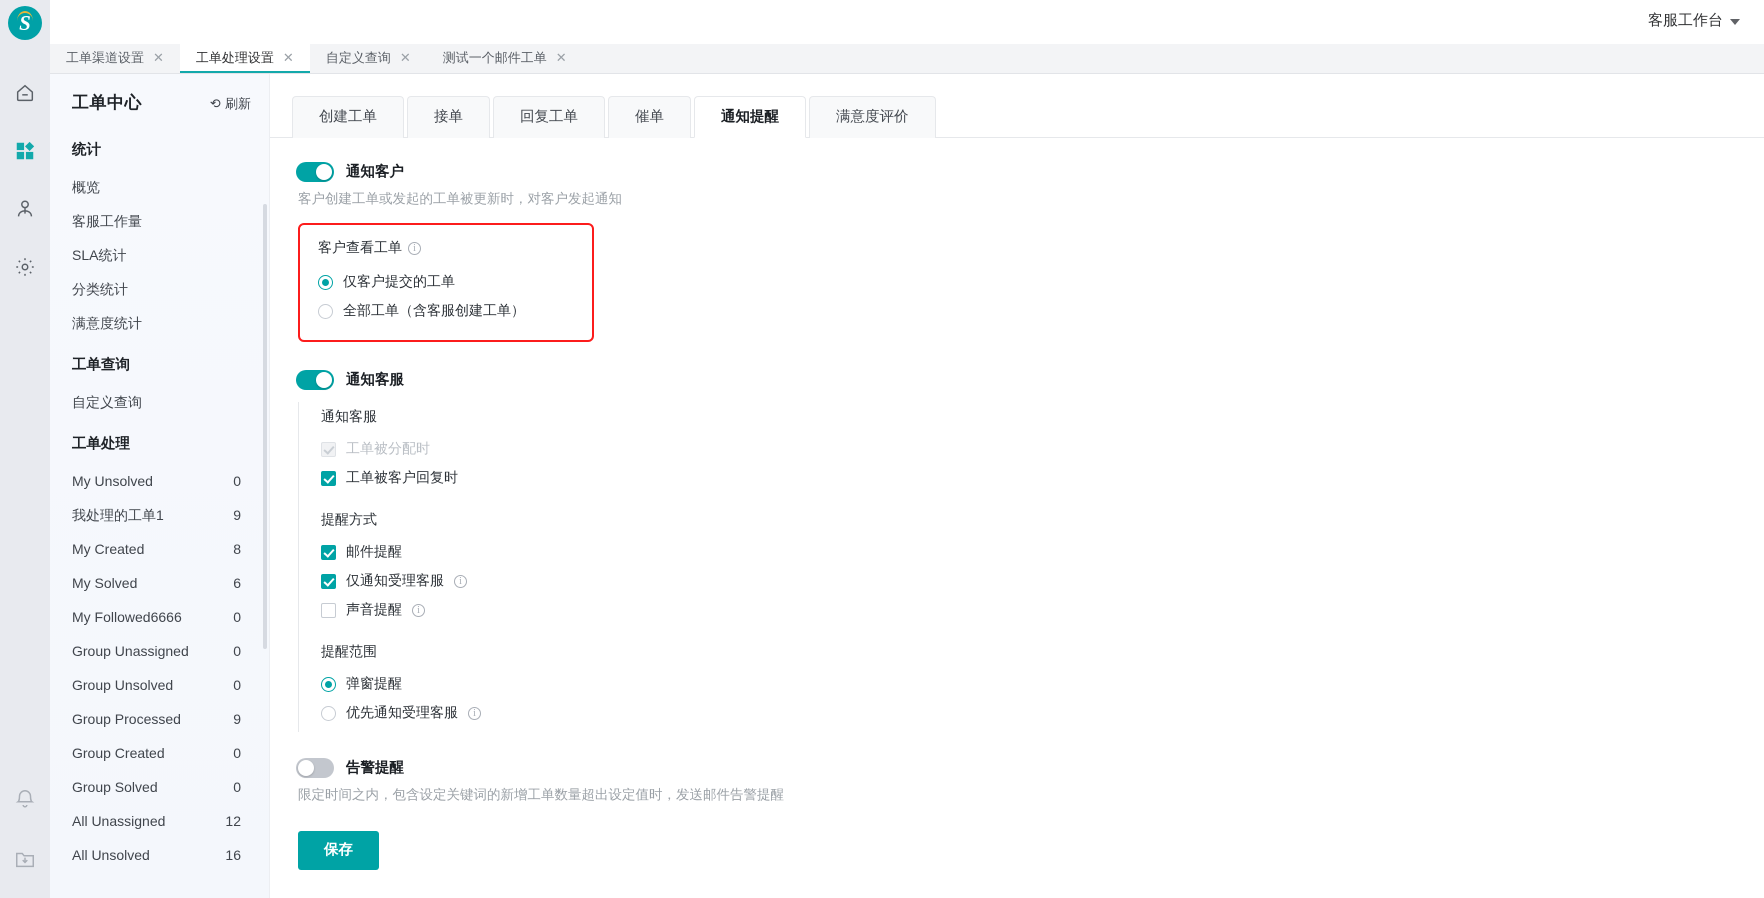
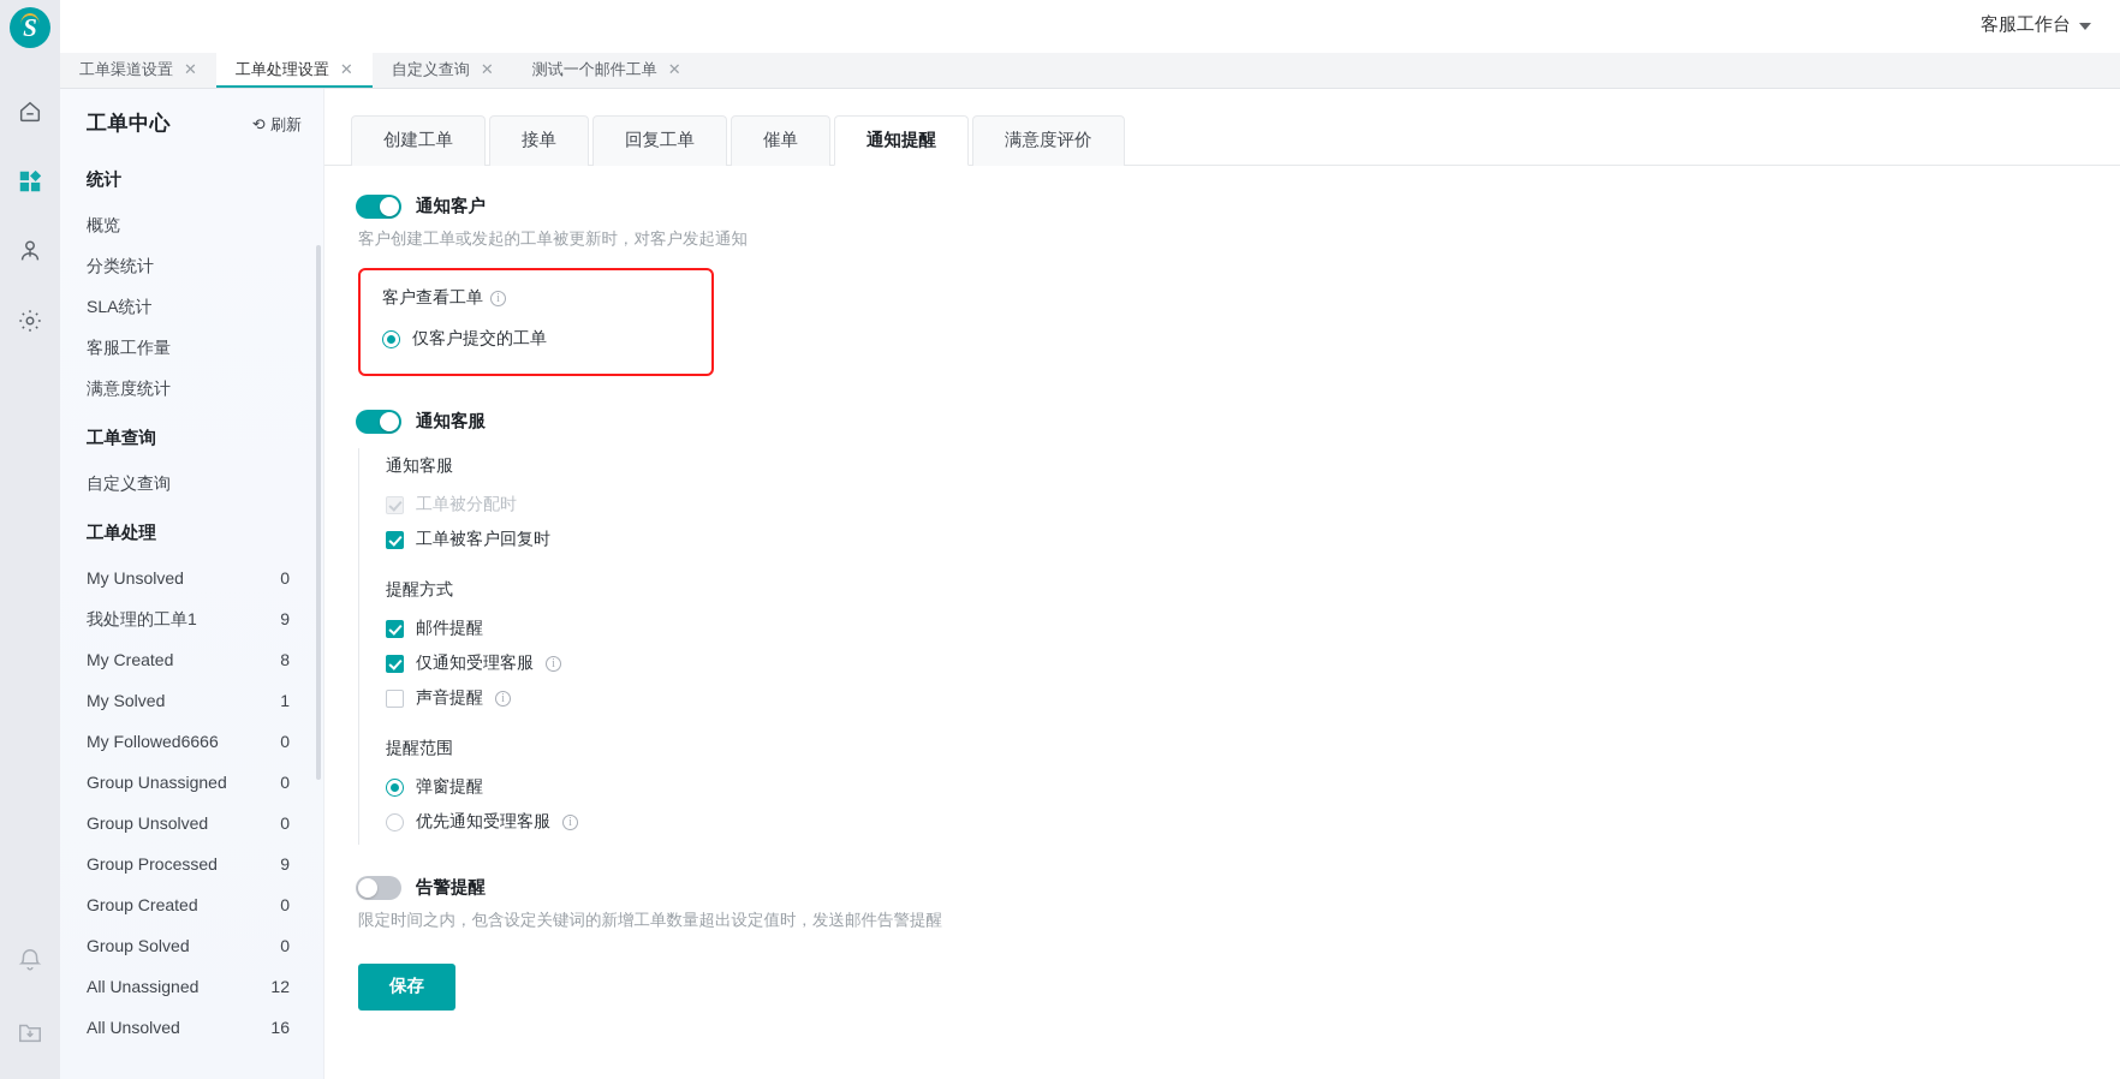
  S
  客服工作台
  工单渠道设置
  ✕
  工单处理设置
  ✕
  自定义查询
  ✕
  测试一个邮件工单
  ✕
  工单中心
  刷新
  统计
  概览
- 客服工作量
+ 分类统计
  SLA统计
- 分类统计
+ 客服工作量
  满意度统计
  工单查询
  自定义查询
  工单处理
  My Unsolved
  0
  我处理的工单1
  9
  My Created
  8
  My Solved
- 6
+ 1
  My Followed6666
  0
  Group Unassigned
  0
  Group Unsolved
  0
  Group Processed
  9
  Group Created
  0
  Group Solved
  0
  All Unassigned
  12
  All Unsolved
  16
  创建工单
  接单
  回复工单
  催单
  通知提醒
  满意度评价
  通知客户
  客户创建工单或发起的工单被更新时，对客户发起通知
  客户查看工单
  i
  仅客户提交的工单
- 全部工单（含客服创建工单）
  通知客服
  通知客服
  工单被分配时
  工单被客户回复时
  提醒方式
  邮件提醒
  仅通知受理客服
  i
  声音提醒
  i
  提醒范围
  弹窗提醒
  优先通知受理客服
  i
  告警提醒
  限定时间之内，包含设定关键词的新增工单数量超出设定值时，发送邮件告警提醒
  保存
